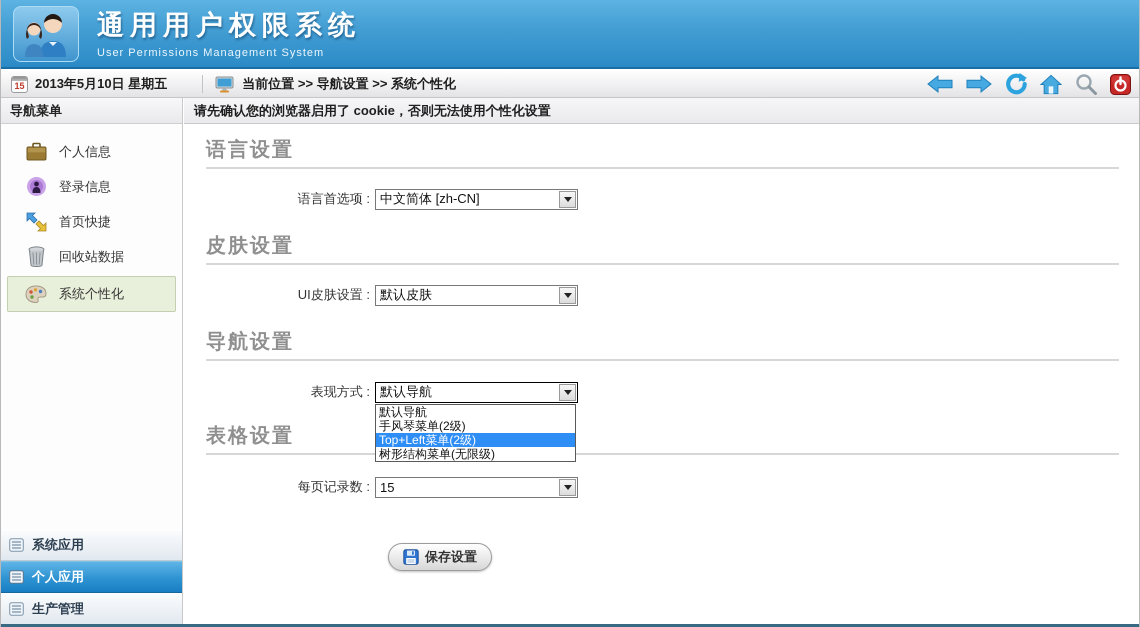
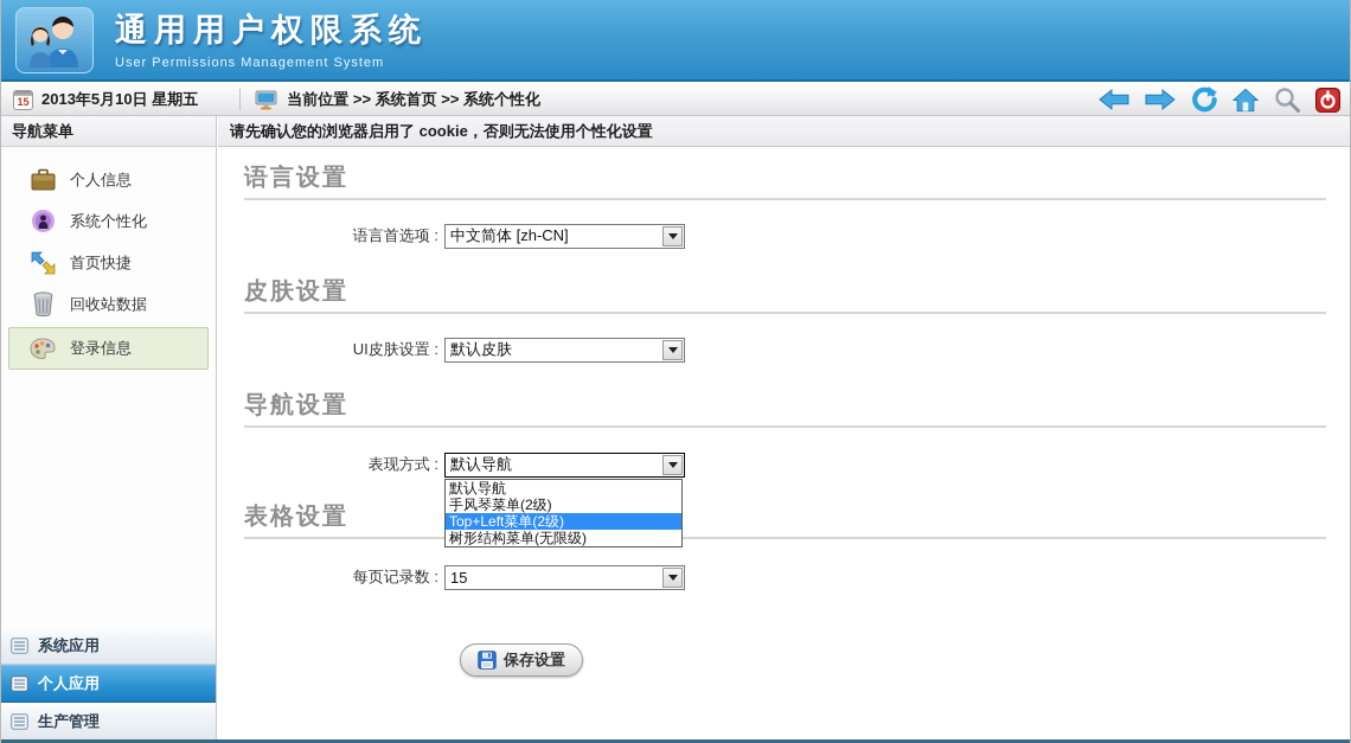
  通用用户权限系统
  User Permissions Management System
  15
  2013年5月10日 星期五
- 当前位置 >> 导航设置 >> 系统个性化
+ 当前位置 >> 系统首页 >> 系统个性化
  导航菜单
  个人信息
- 登录信息
+ 系统个性化
  首页快捷
  回收站数据
- 系统个性化
+ 登录信息
  系统应用
  个人应用
  生产管理
  请先确认您的浏览器启用了 cookie，否则无法使用个性化设置
  语言设置
  语言首选项 :
  中文简体 [zh-CN]
  皮肤设置
  UI皮肤设置 :
  默认皮肤
  导航设置
  表现方式 :
  默认导航
  默认导航
  手风琴菜单(2级)
  Top+Left菜单(2级)
  树形结构菜单(无限级)
  表格设置
  每页记录数 :
  15
  保存设置
